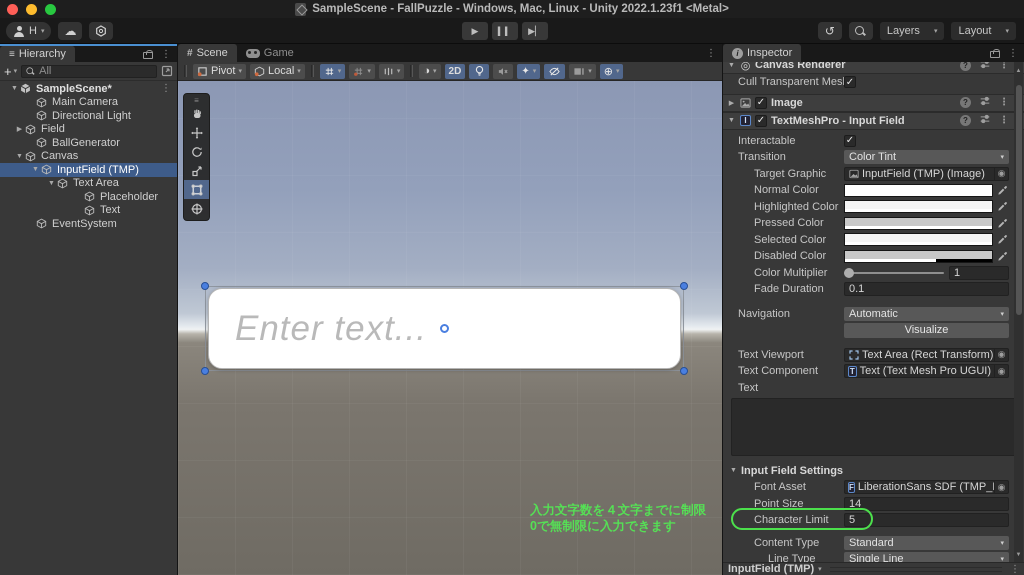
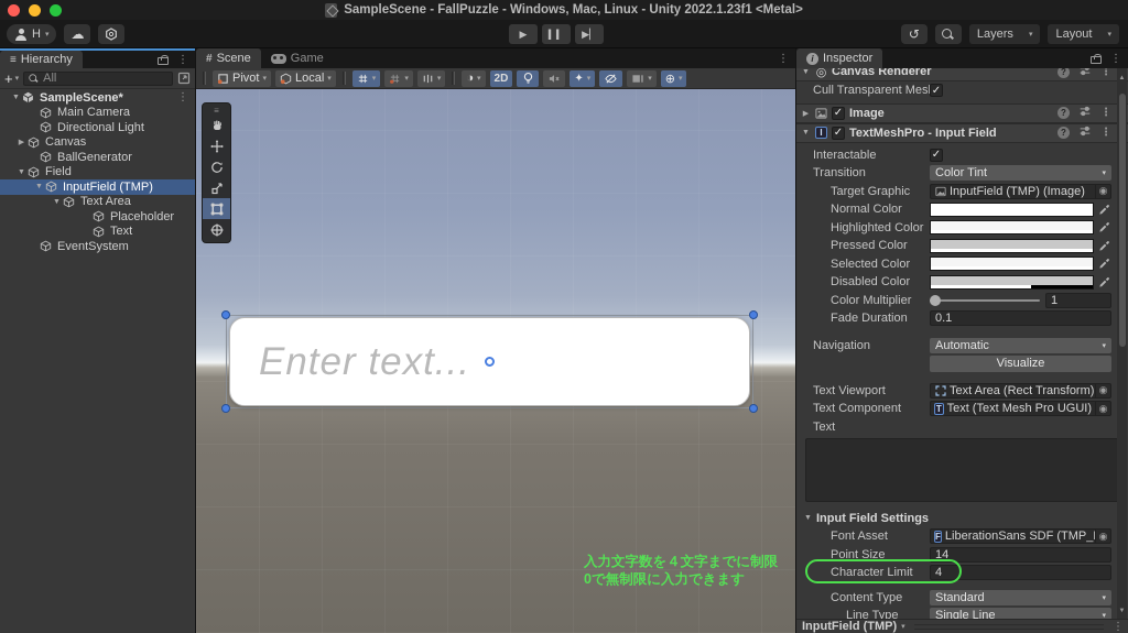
  SampleScene - FallPuzzle - Windows, Mac, Linux - Unity 2022.1.23f1 <Metal>
  H
  ☁
  ▶
  ▍▍
  ▶▏
  ↺
  Layers
  Layout
  ≡
  Hierarchy
  ⋮
  +
  All
  SampleScene*
  ⋮
  Main Camera
  Directional Light
- Field
+ Canvas
  BallGenerator
- Canvas
+ Field
  InputField (TMP)
  Text Area
  Placeholder
  Text
  EventSystem
  #
  Scene
  Game
  ⋮
  Pivot
  Local
  ◑
  2D
  ✦
  ⊕
  ≡
  Enter text...
  入力文字数を４文字までに制限
  0で無制限に入力できます
  i
  Inspector
  ⋮
  ◎
  Canvas Renderer
  ?
  ⋮
  Cull Transparent Mes
  ✓
  ✓
  Image
  ?
  ⋮
  I
  ✓
  TextMeshPro - Input Field
  ?
  ⋮
  Interactable
  ✓
  Transition
  Color Tint
  Target Graphic
  InputField (TMP) (Image)
  ◉
  Normal Color
  Highlighted Color
  Pressed Color
  Selected Color
  Disabled Color
  Color Multiplier
  1
  Fade Duration
  0.1
  Navigation
  Automatic
  Visualize
  Text Viewport
  Text Area (Rect Transform)
  ◉
  Text Component
  T
  Text (Text Mesh Pro UGUI)
  ◉
  Text
  Input Field Settings
  Font Asset
  F
  LiberationSans SDF (TMP_
  ◉
  Point Size
  14
  Character Limit
- 5
+ 4
  Content Type
  Standard
  Line Type
  Single Line
  InputField (TMP)
  ⋮
